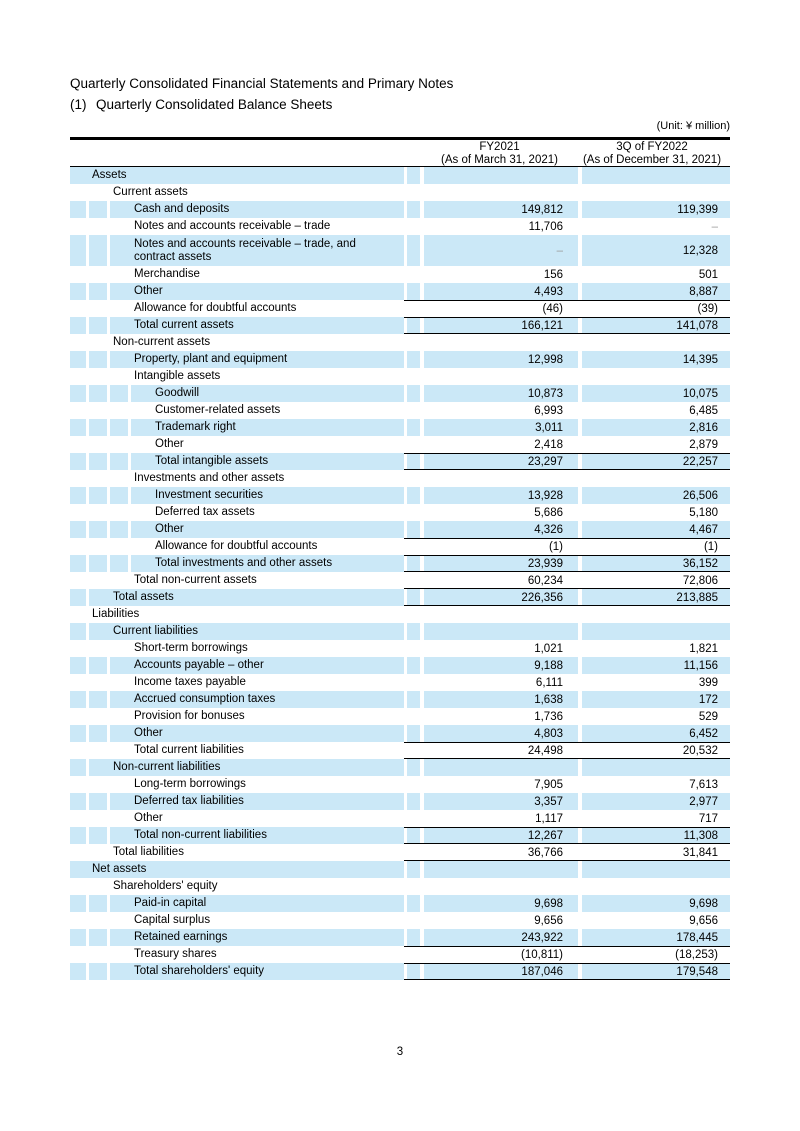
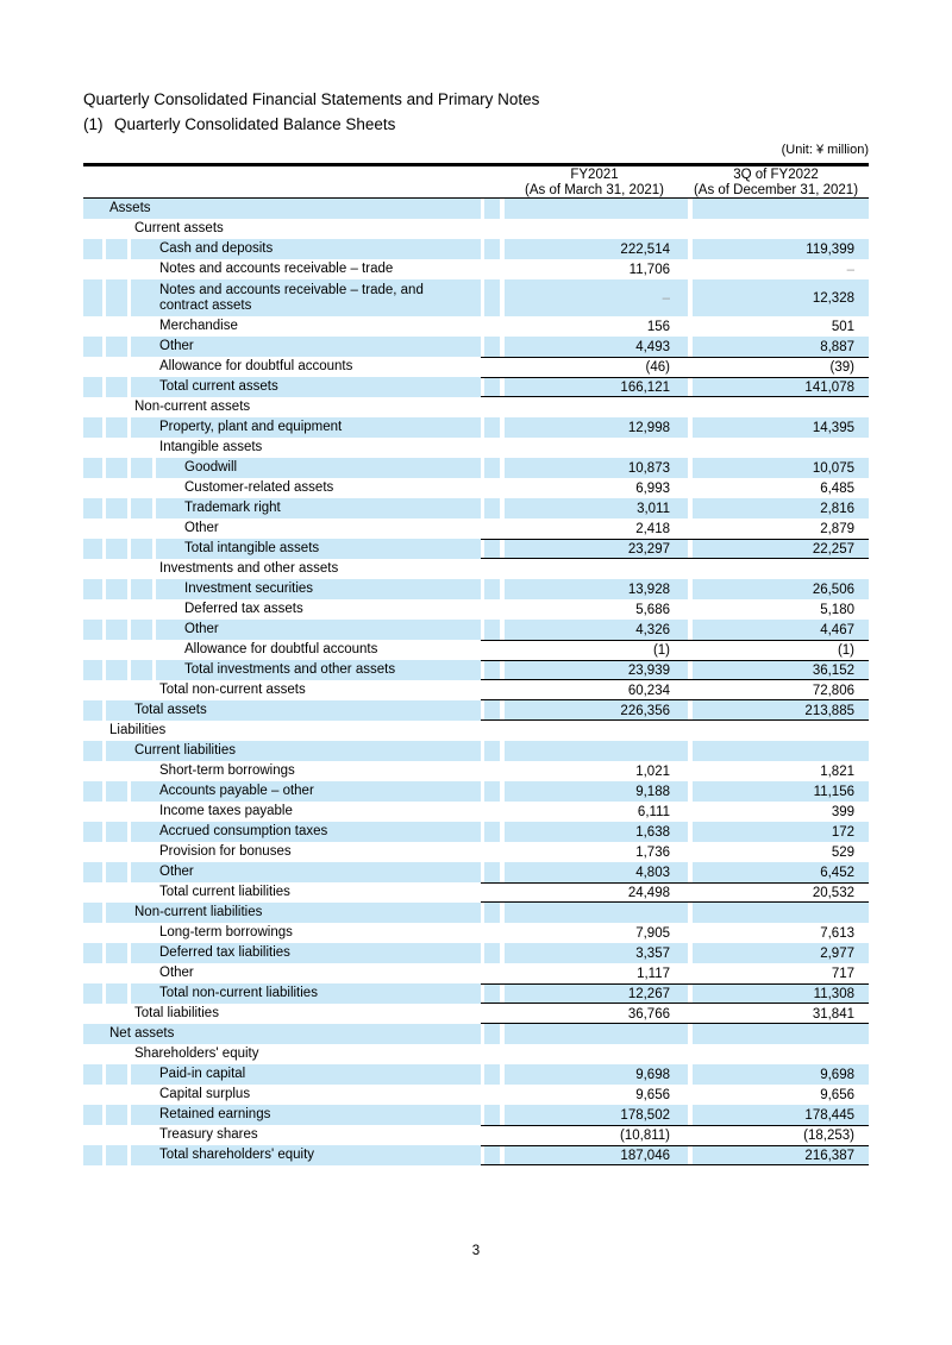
  Quarterly Consolidated Financial Statements and Primary Notes
  (1) Quarterly Consolidated Balance Sheets
  (Unit: ¥ million)
  FY2021
  (As of March 31, 2021)
  3Q of FY2022
  (As of December 31, 2021)
  Assets
  Current assets
  Cash and deposits
- 149,812
+ 222,514
  119,399
  Notes and accounts receivable – trade
  11,706
  –
  Notes and accounts receivable – trade, and
  contract assets
  –
  12,328
  Merchandise
  156
  501
  Other
  4,493
  8,887
  Allowance for doubtful accounts
  (46)
  (39)
  Total current assets
  166,121
  141,078
  Non-current assets
  Property, plant and equipment
  12,998
  14,395
  Intangible assets
  Goodwill
  10,873
  10,075
  Customer-related assets
  6,993
  6,485
  Trademark right
  3,011
  2,816
  Other
  2,418
  2,879
  Total intangible assets
  23,297
  22,257
  Investments and other assets
  Investment securities
  13,928
  26,506
  Deferred tax assets
  5,686
  5,180
  Other
  4,326
  4,467
  Allowance for doubtful accounts
  (1)
  (1)
  Total investments and other assets
  23,939
  36,152
  Total non-current assets
  60,234
  72,806
  Total assets
  226,356
  213,885
  Liabilities
  Current liabilities
  Short-term borrowings
  1,021
  1,821
  Accounts payable – other
  9,188
  11,156
  Income taxes payable
  6,111
  399
  Accrued consumption taxes
  1,638
  172
  Provision for bonuses
  1,736
  529
  Other
  4,803
  6,452
  Total current liabilities
  24,498
  20,532
  Non-current liabilities
  Long-term borrowings
  7,905
  7,613
  Deferred tax liabilities
  3,357
  2,977
  Other
  1,117
  717
  Total non-current liabilities
  12,267
  11,308
  Total liabilities
  36,766
  31,841
  Net assets
  Shareholders' equity
  Paid-in capital
  9,698
  9,698
  Capital surplus
  9,656
  9,656
  Retained earnings
- 243,922
+ 178,502
  178,445
  Treasury shares
  (10,811)
  (18,253)
  Total shareholders' equity
  187,046
- 179,548
+ 216,387
  3
